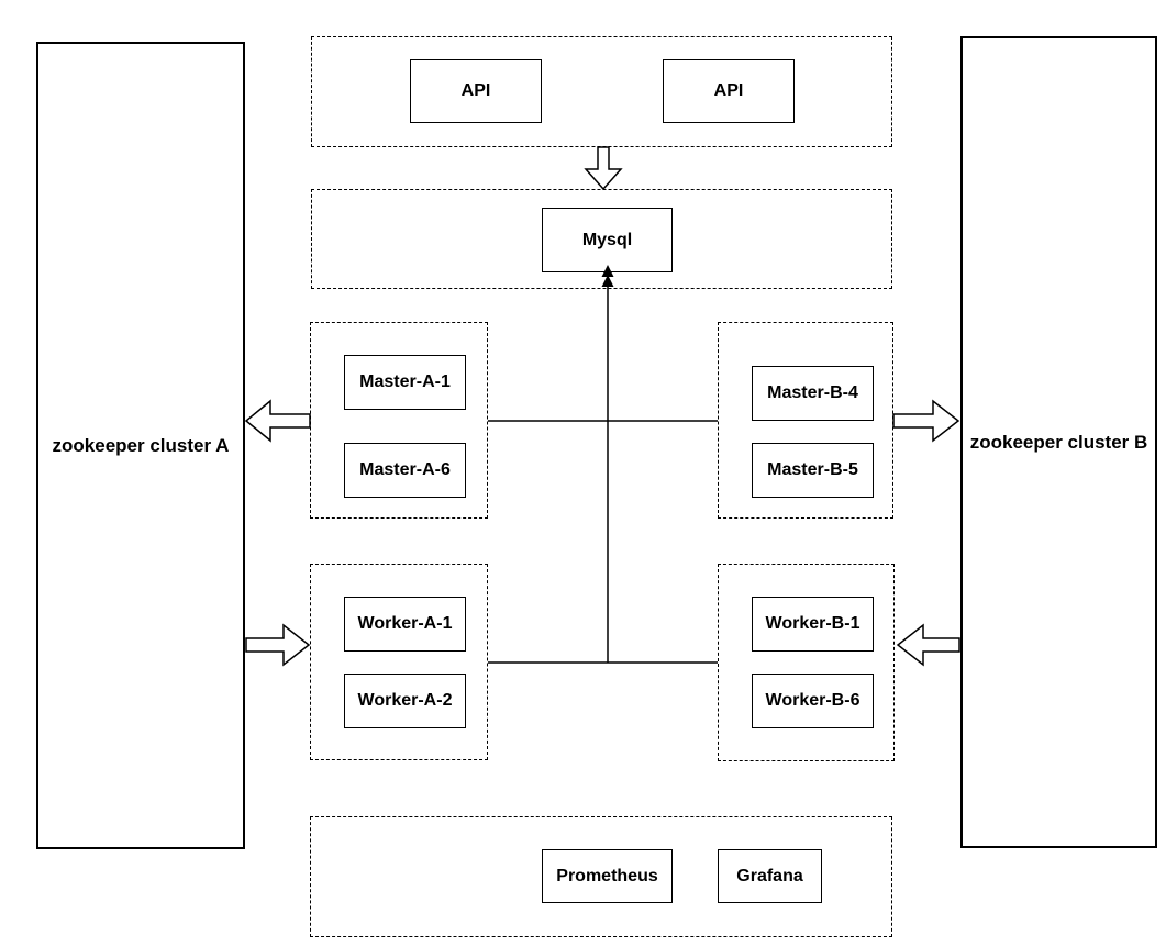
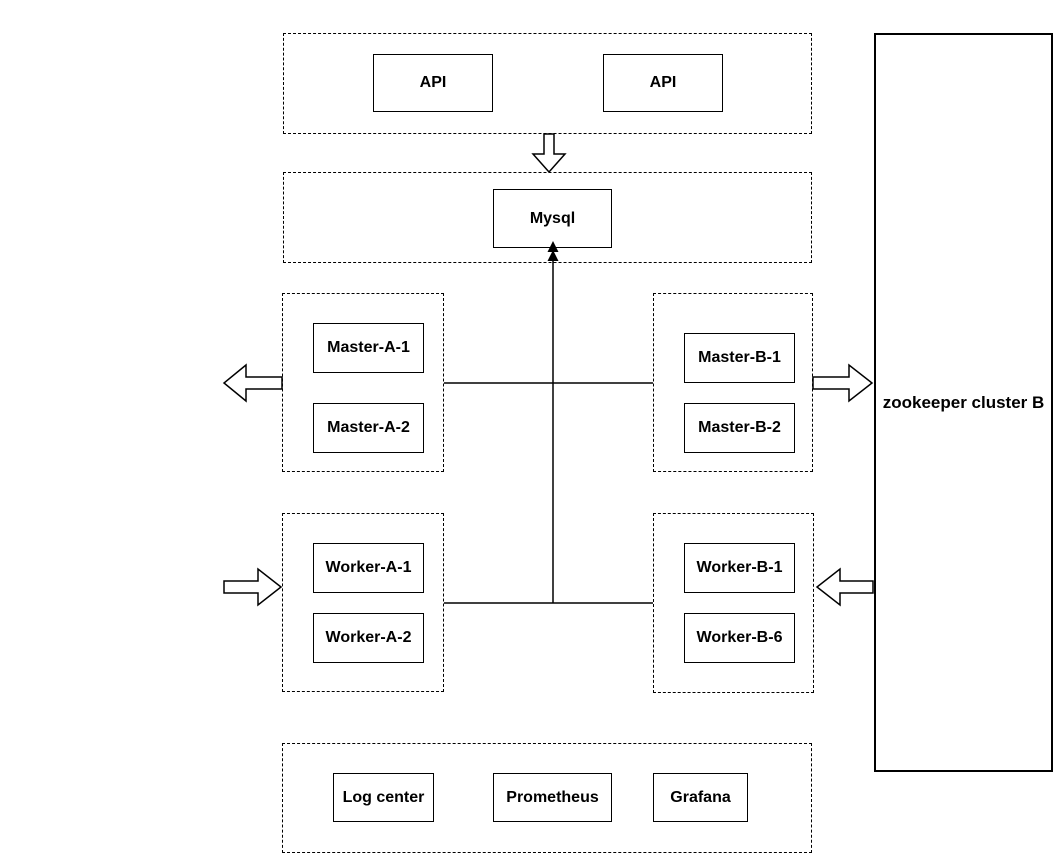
- zookeeper cluster A
  zookeeper cluster B
  API
  API
  Mysql
  Master-A-1
- Master-A-6
+ Master-A-2
- Master-B-4
+ Master-B-1
- Master-B-5
+ Master-B-2
  Worker-A-1
  Worker-A-2
  Worker-B-1
  Worker-B-6
+ Log center
  Prometheus
  Grafana
